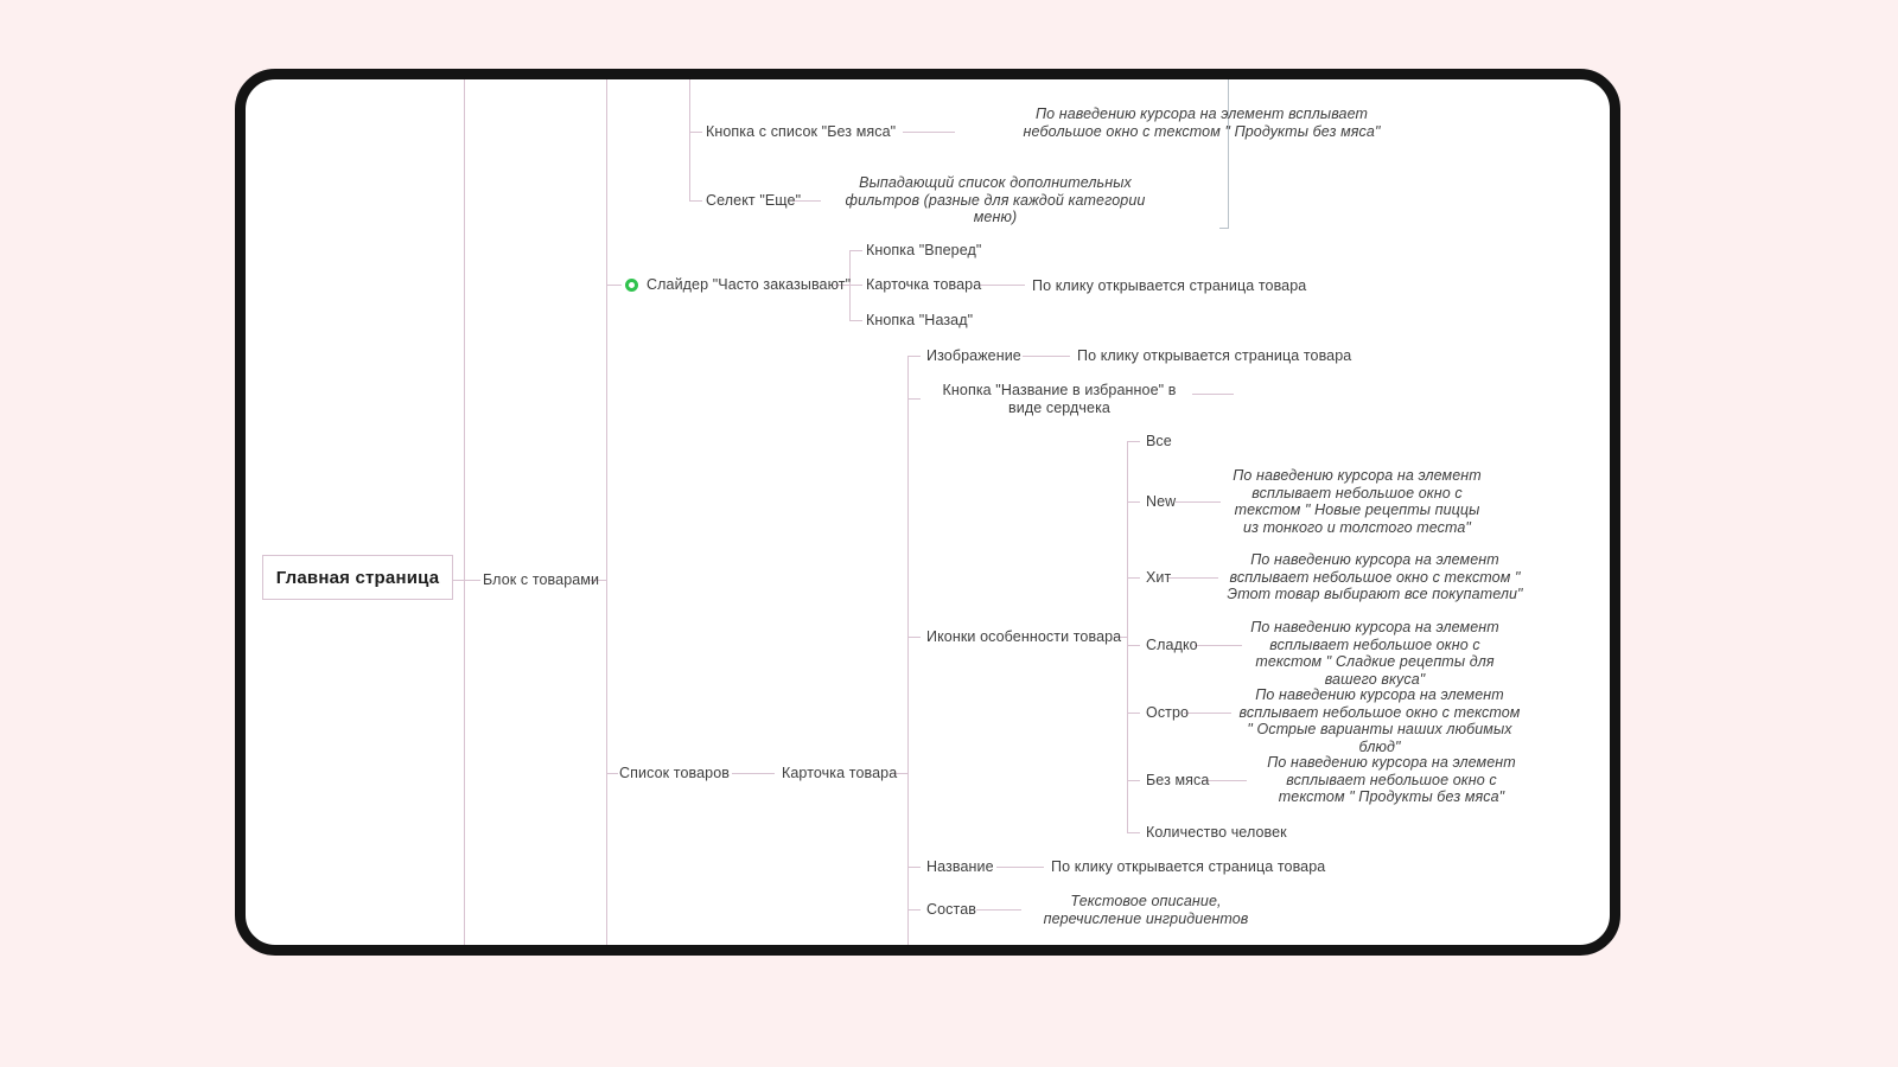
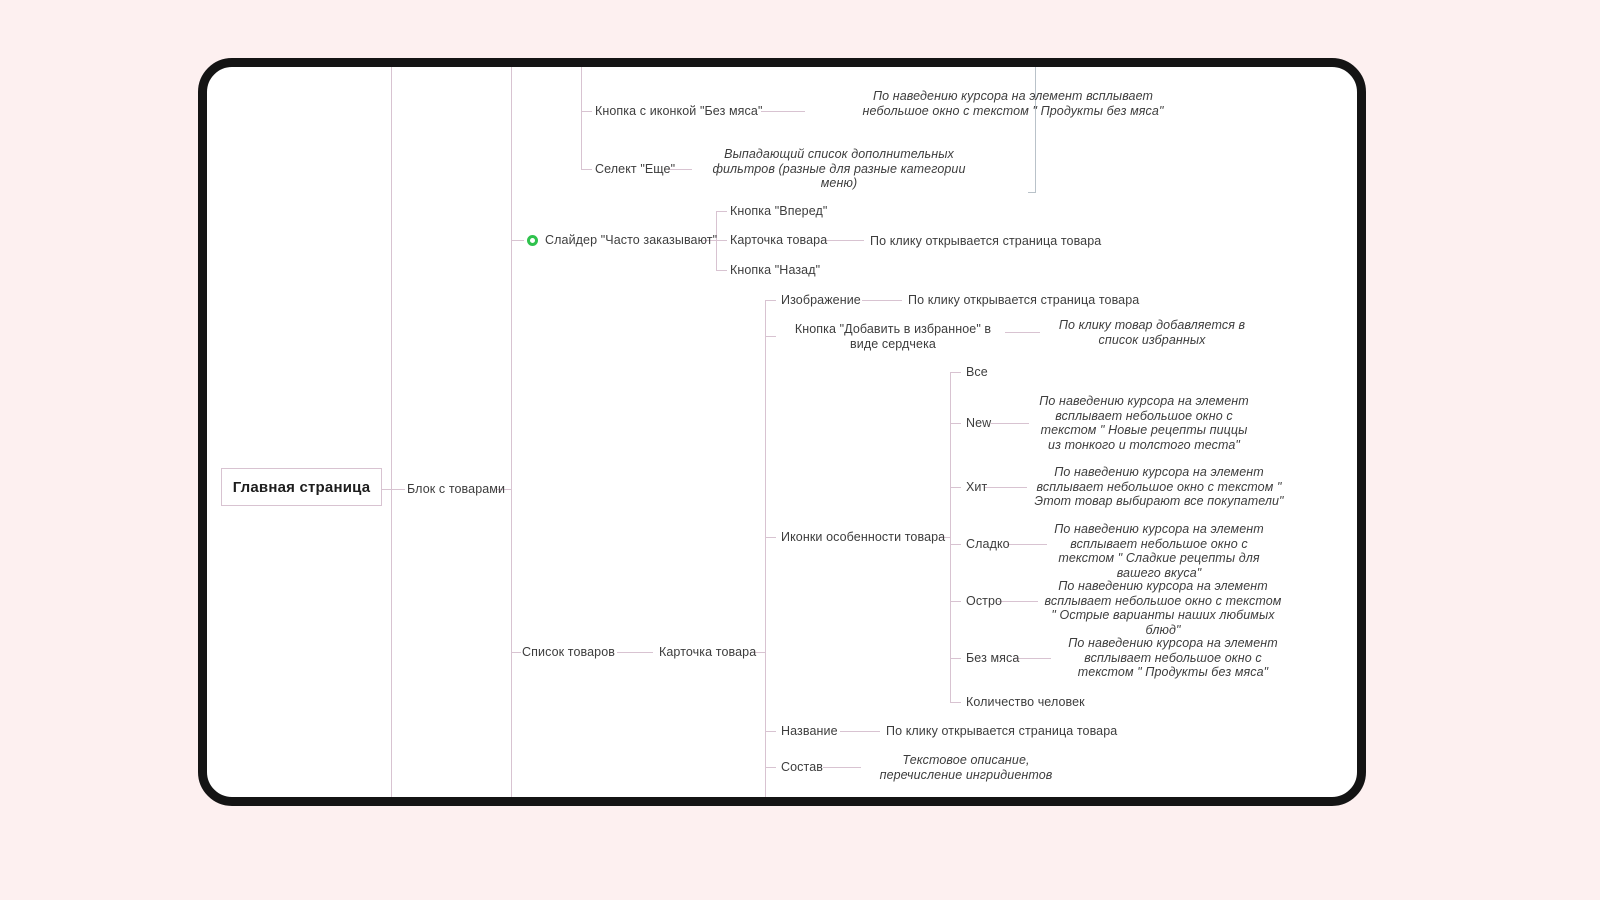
  Главная страница
  Блок с товарами
  Список товаров
  Карточка товара
- Кнопка с список "Без мяса"
+ Кнопка с иконкой "Без мяса"
  По наведению курсора на элемент всплывает небольшое окно с текстом " Продукты без мяса"
  Селект "Еще"
- Выпадающий список дополнительных фильтров (разные для каждой категории меню)
+ Выпадающий список дополнительных фильтров (разные для разные категории меню)
  Слайдер "Часто заказывают"
  Кнопка "Вперед"
  Карточка товара
  По клику открывается страница товара
  Кнопка "Назад"
  Изображение
  По клику открывается страница товара
- Кнопка "Название в избранное" в виде сердчека
+ Кнопка "Добавить в избранное" в виде сердчека
+ По клику товар добавляется в список избранных
  Иконки особенности товара
  Название
  По клику открывается страница товара
  Состав
  Текстовое описание, перечисление ингридиентов
  Все
  New
  По наведению курсора на элемент всплывает небольшое окно с текстом " Новые рецепты пиццы из тонкого и толстого теста"
  Хит
  По наведению курсора на элемент всплывает небольшое окно с текстом " Этот товар выбирают все покупатели"
  Сладко
  По наведению курсора на элемент всплывает небольшое окно с текстом " Сладкие рецепты для вашего вкуса"
  Остро
  По наведению курсора на элемент всплывает небольшое окно с текстом " Острые варианты наших любимых блюд"
  Без мяса
  По наведению курсора на элемент всплывает небольшое окно с текстом " Продукты без мяса"
  Количество человек
